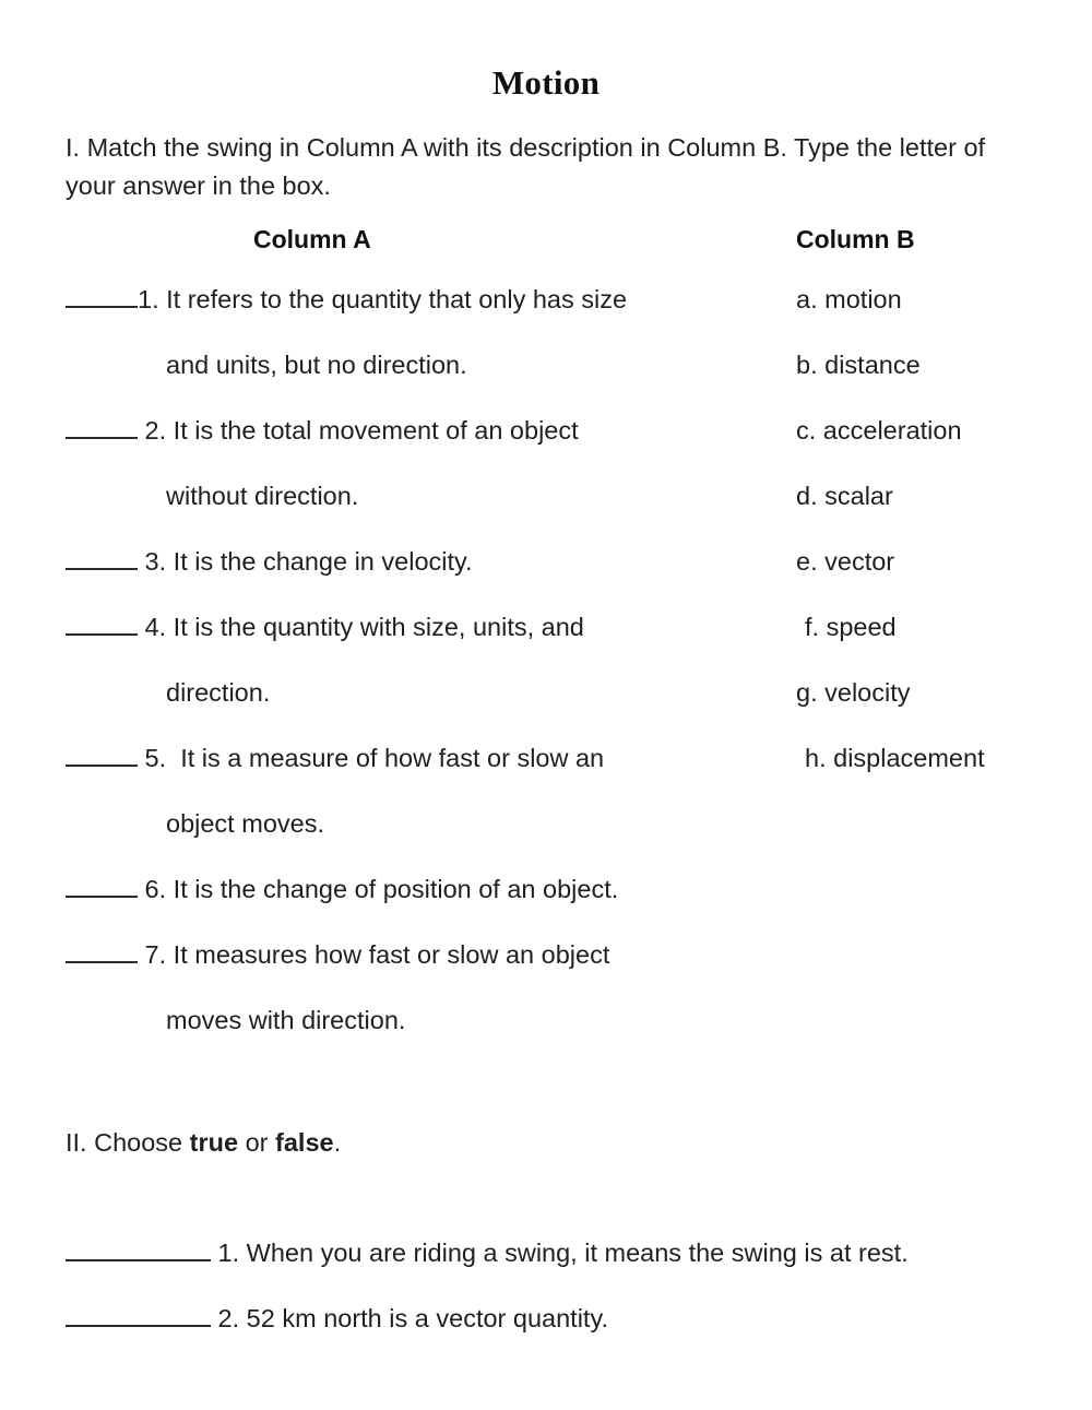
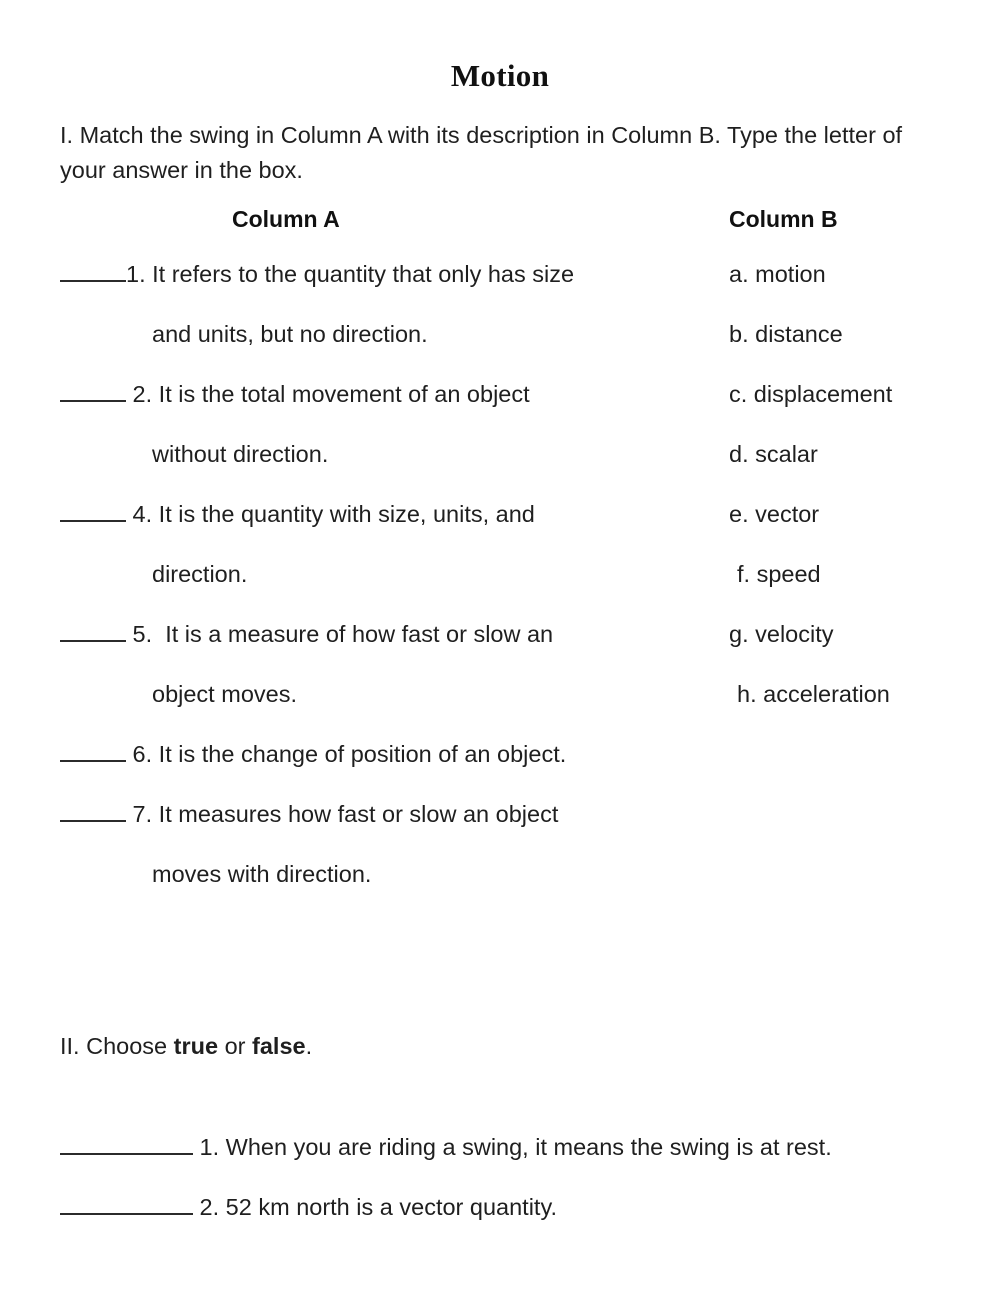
  Motion
  I. Match the swing in Column A with its description in Column B. Type the letter of your answer in the box.
  Column A
  Column B
  1. It refers to the quantity that only has size
  and units, but no direction.
  2. It is the total movement of an object
  without direction.
- 3. It is the change in velocity.
  4. It is the quantity with size, units, and
  direction.
  5. It is a measure of how fast or slow an
  object moves.
  6. It is the change of position of an object.
  7. It measures how fast or slow an object
  moves with direction.
  a. motion
  b. distance
- c. acceleration
+ c. displacement
  d. scalar
  e. vector
  f. speed
  g. velocity
- h. displacement
+ h. acceleration
  II. Choose true or false.
  1. When you are riding a swing, it means the swing is at rest.
  2. 52 km north is a vector quantity.
